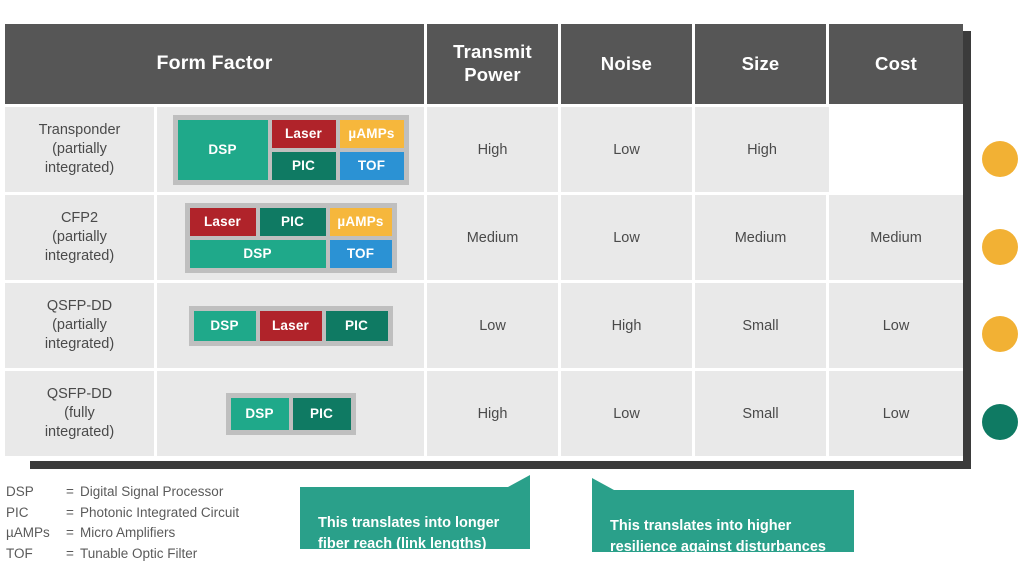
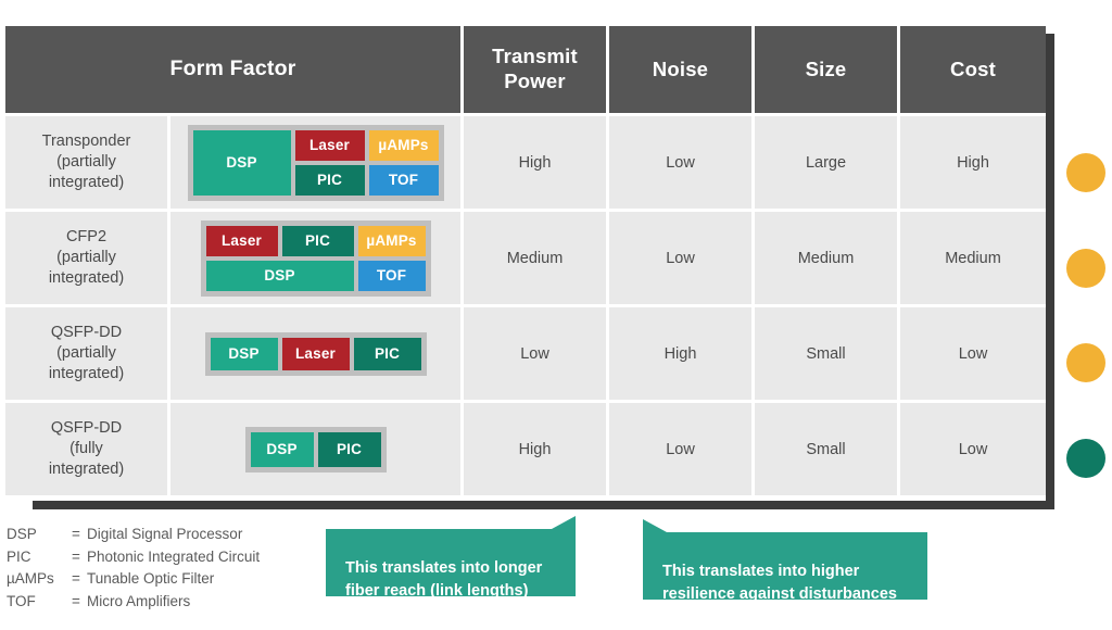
  Form Factor
  Transmit
  Power
  Noise
  Size
  Cost
  Transponder
  (partially
  integrated)
  DSP
  Laser
  µAMPs
  PIC
  TOF
  High
  Low
+ Large
  High
  CFP2
  (partially
  integrated)
  Laser
  PIC
  µAMPs
  DSP
  TOF
  Medium
  Low
  Medium
  Medium
  QSFP-DD
  (partially
  integrated)
  DSP
  Laser
  PIC
  Low
  High
  Small
  Low
  QSFP-DD
  (fully
  integrated)
  DSP
  PIC
  High
  Low
  Small
  Low
  DSP
  =
  Digital Signal Processor
  PIC
  =
  Photonic Integrated Circuit
  µAMPs
  =
- Micro Amplifiers
+ Tunable Optic Filter
  TOF
  =
- Tunable Optic Filter
+ Micro Amplifiers
  This translates into longer
  fiber reach (link lengths)
  This translates into higher
  resilience against disturbances
